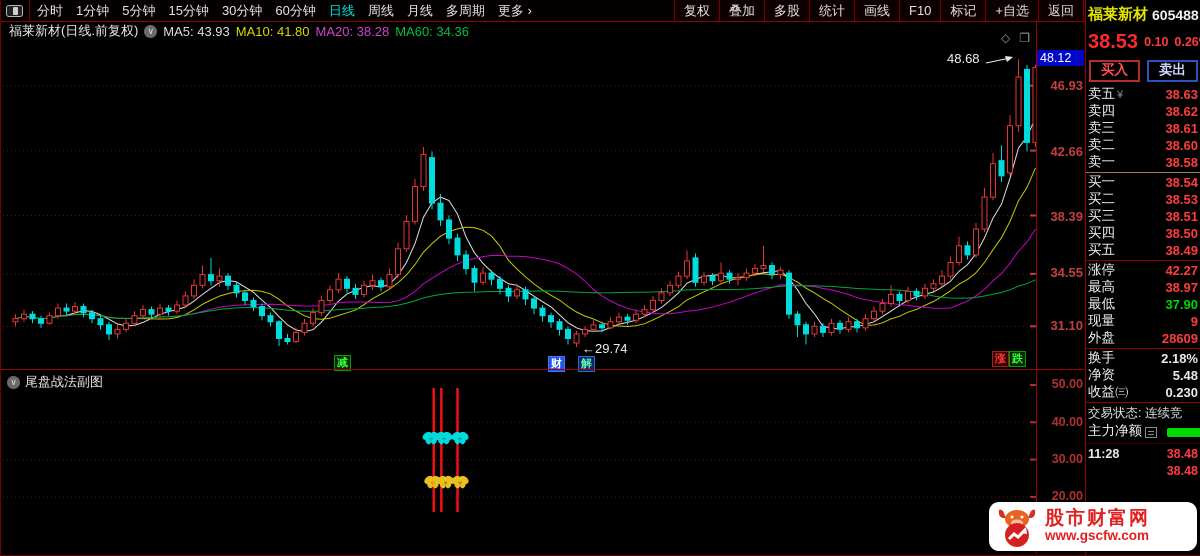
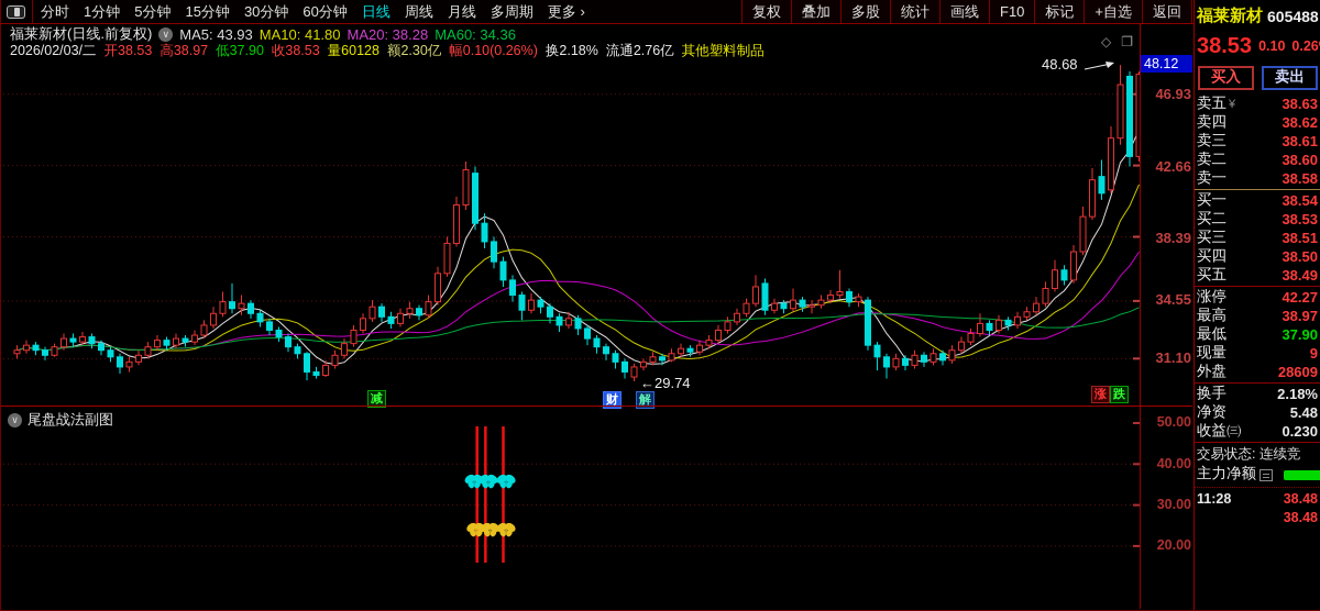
  分时
  1分钟
  5分钟
  15分钟
  30分钟
  60分钟
  日线
  周线
  月线
  多周期
  更多 ›
  复权
  叠加
  多股
  统计
  画线
  F10
  标记
  +自选
  返回
  福莱新材(日线.前复权)
  ∨
  MA5: 43.93
  MA10: 41.80
  MA20: 38.28
  MA60: 34.36
+ 2026/02/03/二
+ 开38.53
+ 高38.97
+ 低37.90
+ 收38.53
+ 量60128
+ 额2.30亿
+ 幅0.10(0.26%)
+ 换2.18%
+ 流通2.76亿
+ 其他塑料制品
  ◇
  ❐
  48.68
  ←29.74
  减
  财
  解
  涨
  跌
  48.12
  46.93
  42.66
  38.39
  34.55
  31.10
  ∨
  尾盘战法副图
  50.00
  40.00
  30.00
  20.00
  福莱新材
  605488
  38.53
  0.10
  0.26
  买入
  卖出
  卖五
  ¥
  38.63
  卖四
  38.62
  卖三
  38.61
  卖二
  38.60
  卖一
  38.58
  买一
  38.54
  买二
  38.53
  买三
  38.51
  买四
  38.50
  买五
  38.49
  涨停
  42.27
  最高
  38.97
  最低
  37.90
  现量
  9
  外盘
  28609
  换手
  2.18%
  净资
  5.48
  收益㈢
  0.230
  交易状态: 连续竞
  主力净额
  11:28
  38.48
  38.48
- 股市财富网
- www.gscfw.com
